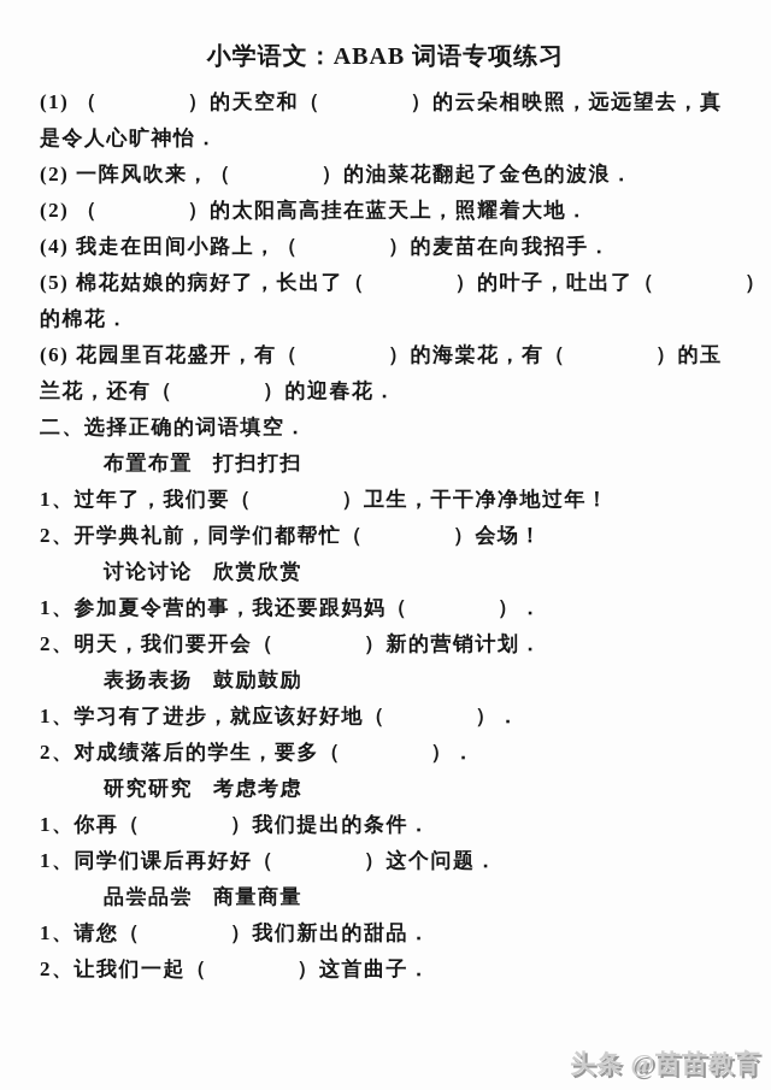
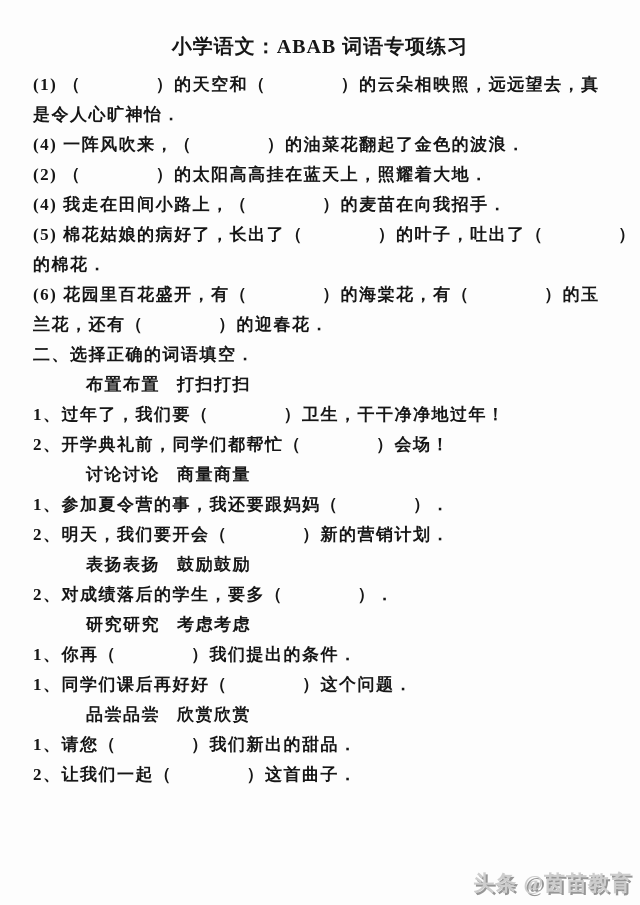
  小学语文：ABAB 词语专项练习
  (1) （ ）的天空和（ ）的云朵相映照，远远望去，真
  是令人心旷神怡．
- (2) 一阵风吹来，（ ）的油菜花翻起了金色的波浪．
+ (4) 一阵风吹来，（ ）的油菜花翻起了金色的波浪．
  (2) （ ）的太阳高高挂在蓝天上，照耀着大地．
  (4) 我走在田间小路上，（ ）的麦苗在向我招手．
  (5) 棉花姑娘的病好了，长出了（ ）的叶子，吐出了（ ）
  的棉花．
  (6) 花园里百花盛开，有（ ）的海棠花，有（ ）的玉
  兰花，还有（ ）的迎春花．
  二、选择正确的词语填空．
  布置布置 打扫打扫
  1、过年了，我们要（ ）卫生，干干净净地过年！
  2、开学典礼前，同学们都帮忙（ ）会场！
- 讨论讨论 欣赏欣赏
+ 讨论讨论 商量商量
  1、参加夏令营的事，我还要跟妈妈（ ）．
  2、明天，我们要开会（ ）新的营销计划．
  表扬表扬 鼓励鼓励
- 1、学习有了进步，就应该好好地（ ）．
  2、对成绩落后的学生，要多（ ）．
  研究研究 考虑考虑
  1、你再（ ）我们提出的条件．
  1、同学们课后再好好（ ）这个问题．
- 品尝品尝 商量商量
+ 品尝品尝 欣赏欣赏
  1、请您（ ）我们新出的甜品．
  2、让我们一起（ ）这首曲子．
  头条 @茵苗教育
